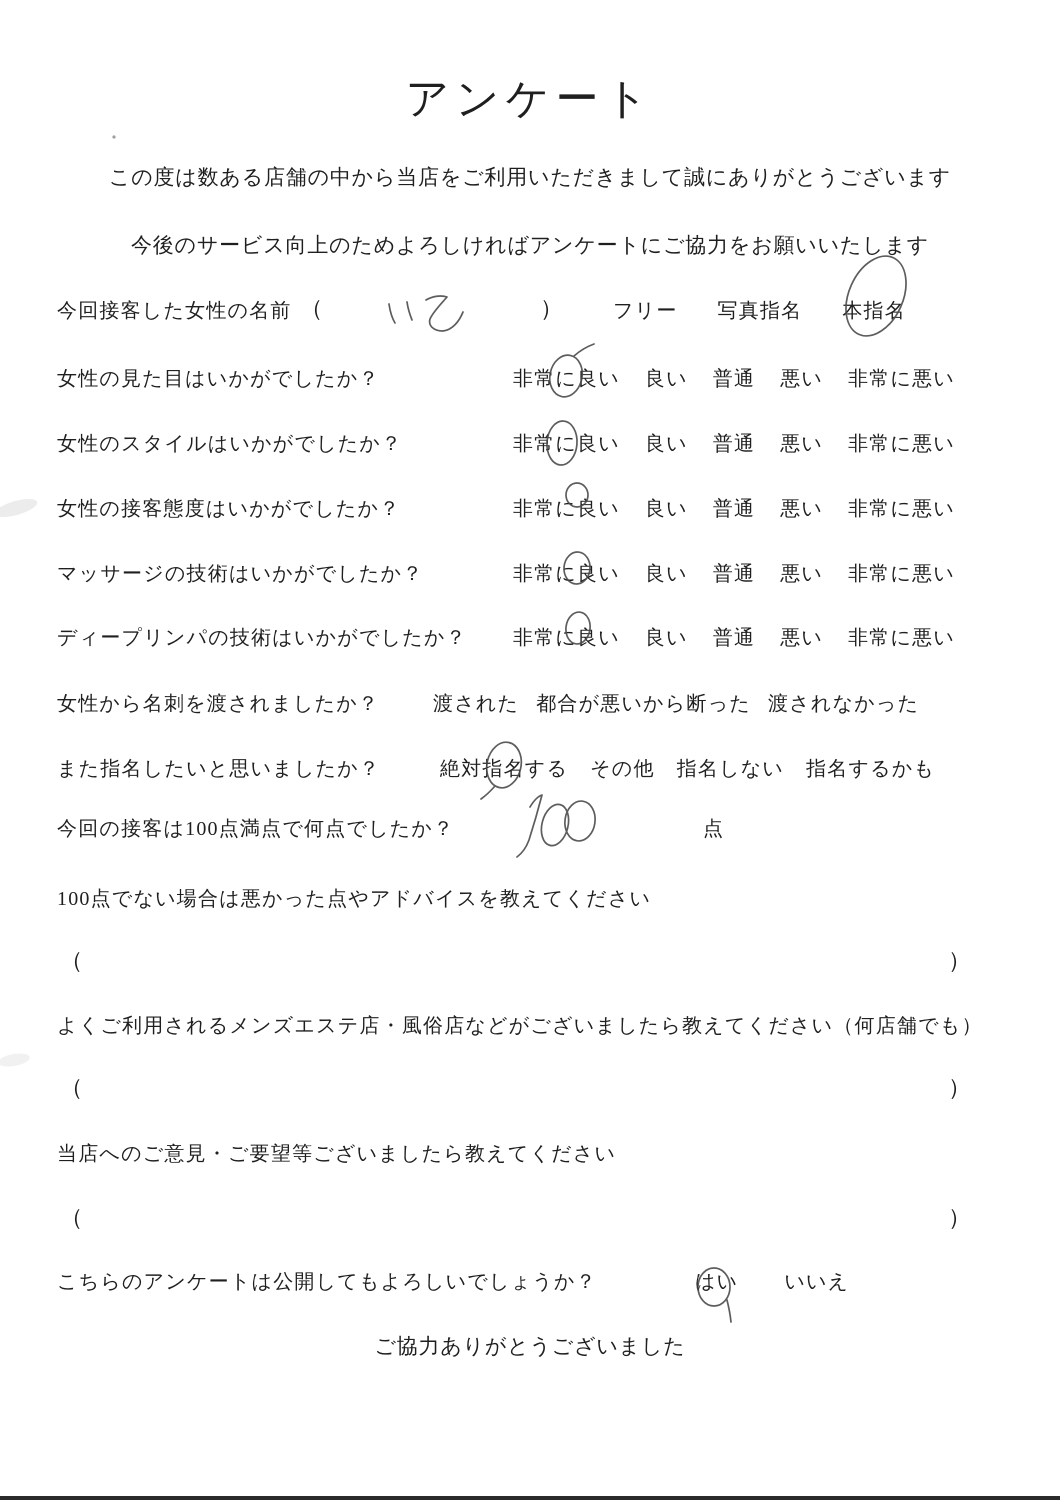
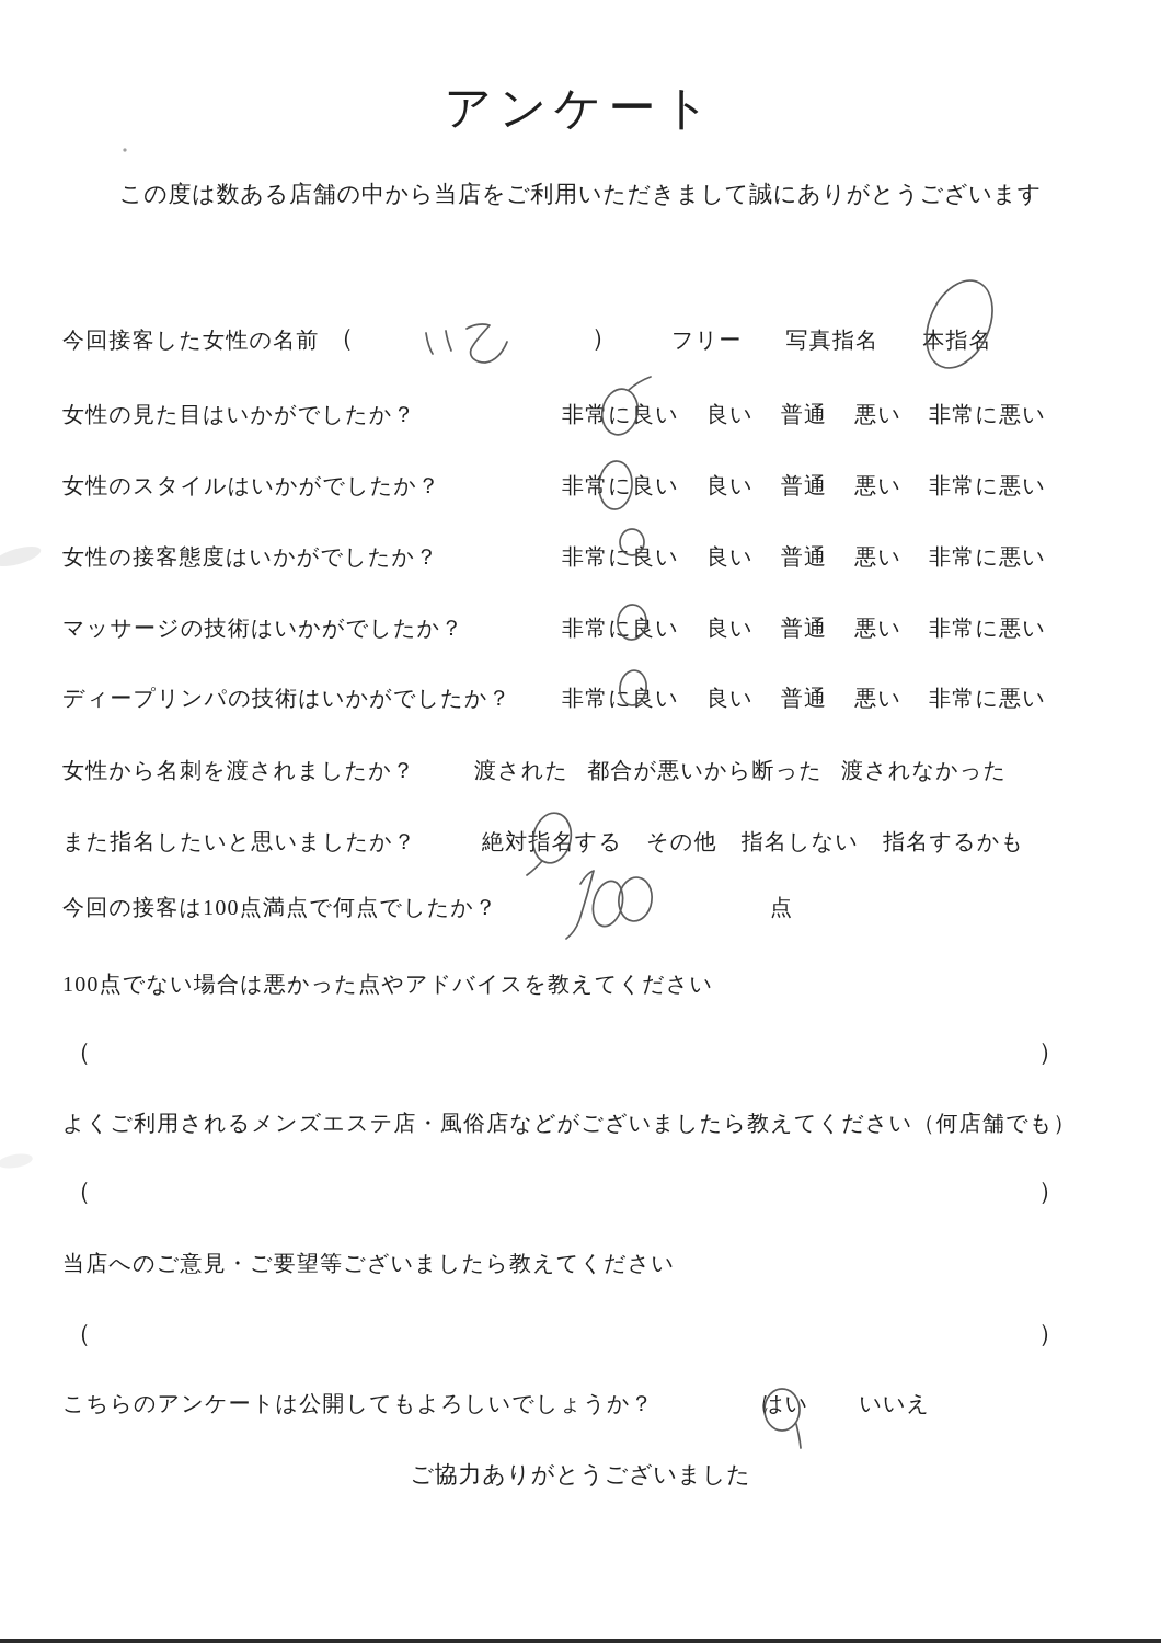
  アンケート
  この度は数ある店舗の中から当店をご利用いただきまして誠にありがとうございます
- 今後のサービス向上のためよろしければアンケートにご協力をお願いいたします
  今回接客した女性の名前
  （
  ）
  フリー
  写真指名
  本指名
  女性の見た目はいかがでしたか？
  非常に良い
  良い
  普通
  悪い
  非常に悪い
  女性のスタイルはいかがでしたか？
  非常に良い
  良い
  普通
  悪い
  非常に悪い
  女性の接客態度はいかがでしたか？
  非常に良い
  良い
  普通
  悪い
  非常に悪い
  マッサージの技術はいかがでしたか？
  非常に良い
  良い
  普通
  悪い
  非常に悪い
  ディープリンパの技術はいかがでしたか？
  非常に良い
  良い
  普通
  悪い
  非常に悪い
  女性から名刺を渡されましたか？
  渡された
  都合が悪いから断った
  渡されなかった
  また指名したいと思いましたか？
  絶対指名する
  その他
  指名しない
  指名するかも
  今回の接客は100点満点で何点でしたか？
  点
  100点でない場合は悪かった点やアドバイスを教えてください
  （
  ）
  よくご利用されるメンズエステ店・風俗店などがございましたら教えてください（何店舗でも）
  （
  ）
  当店へのご意見・ご要望等ございましたら教えてください
  （
  ）
  こちらのアンケートは公開してもよろしいでしょうか？
  はい
  いいえ
  ご協力ありがとうございました
